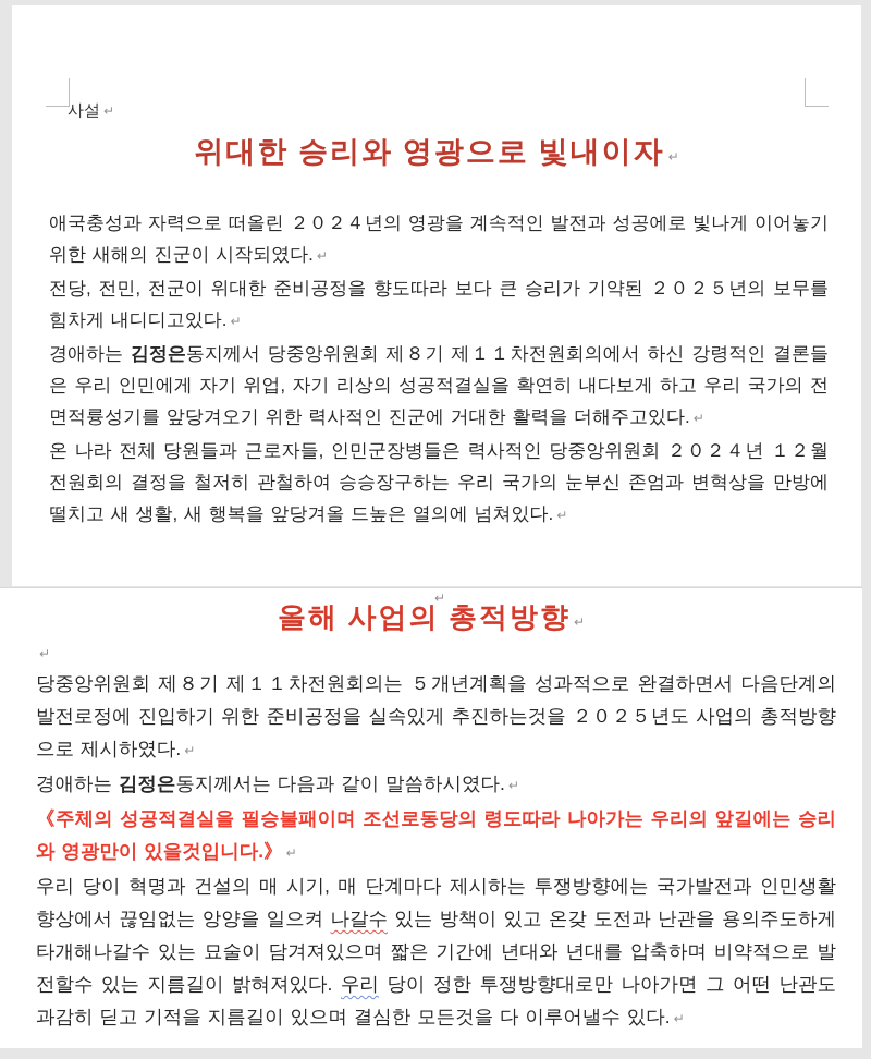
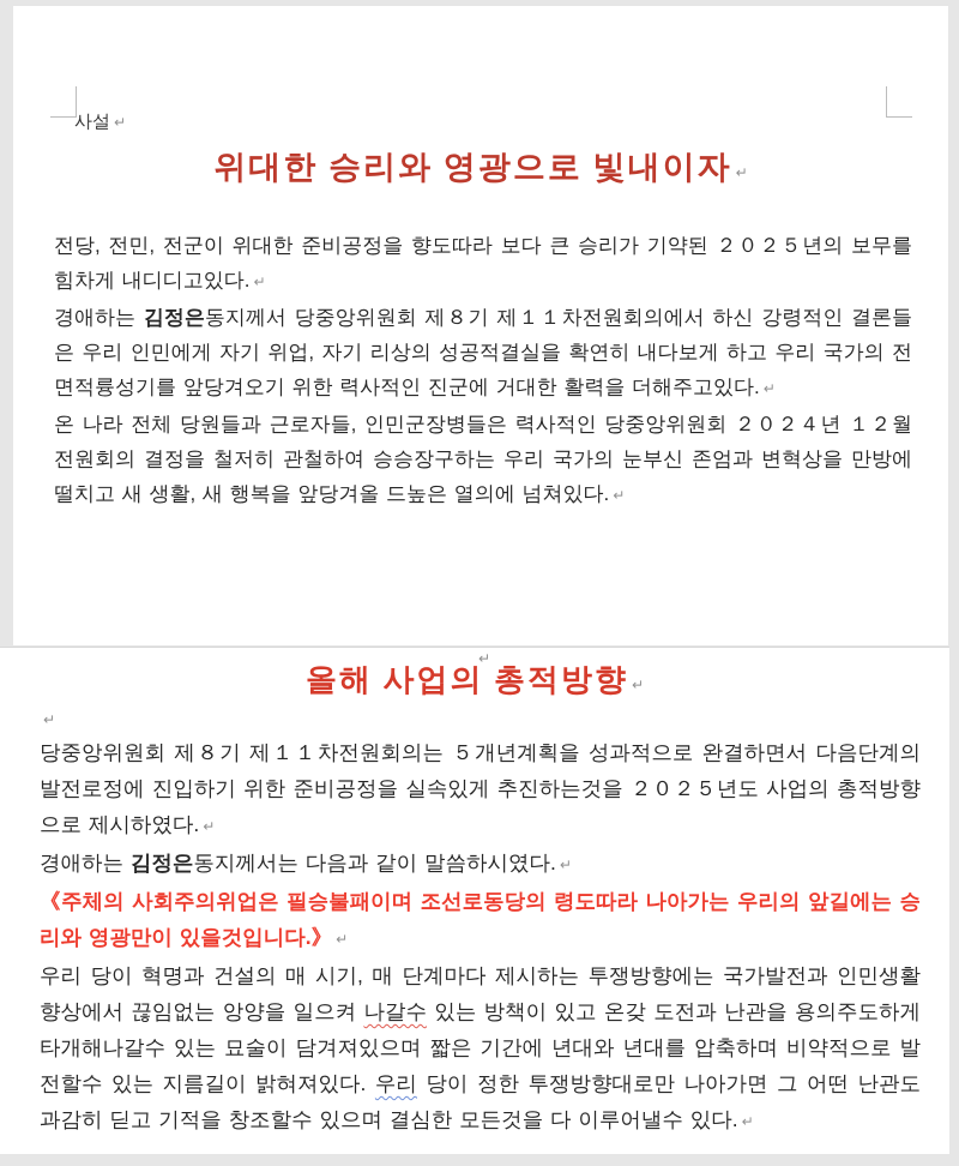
  사설 ↵
  위대한 승리와 영광으로 빛내이자 ↵
- 애국충성과 자력으로 떠올린 ２０２４년의 영광을 계속적인 발전과 성공에로 빛나게 이어놓기 위한 새해의 진군이 시작되였다. ↵
  전당, 전민, 전군이 위대한 준비공정을 향도따라 보다 큰 승리가 기약된 ２０２５년의 보무를 힘차게 내디디고있다. ↵
  경애하는 김정은동지께서 당중앙위원회 제８기 제１１차전원회의에서 하신 강령적인 결론들은 우리 인민에게 자기 위업, 자기 리상의 성공적결실을 확연히 내다보게 하고 우리 국가의 전면적륭성기를 앞당겨오기 위한 력사적인 진군에 거대한 활력을 더해주고있다. ↵
  온 나라 전체 당원들과 근로자들, 인민군장병들은 력사적인 당중앙위원회 ２０２４년 １２월전원회의 결정을 철저히 관철하여 승승장구하는 우리 국가의 눈부신 존엄과 변혁상을 만방에 떨치고 새 생활, 새 행복을 앞당겨올 드높은 열의에 넘쳐있다. ↵
  ↵
  올해 사업의 총적방향 ↵
  ↵
  당중앙위원회 제８기 제１１차전원회의는 ５개년계획을 성과적으로 완결하면서 다음단계의 발전로정에 진입하기 위한 준비공정을 실속있게 추진하는것을 ２０２５년도 사업의 총적방향으로 제시하였다. ↵
  경애하는 김정은동지께서는 다음과 같이 말씀하시였다. ↵
- 《주체의 성공적결실을 필승불패이며 조선로동당의 령도따라 나아가는 우리의 앞길에는 승리와 영광만이 있을것입니다.》 ↵
+ 《주체의 사회주의위업은 필승불패이며 조선로동당의 령도따라 나아가는 우리의 앞길에는 승리와 영광만이 있을것입니다.》 ↵
- 우리 당이 혁명과 건설의 매 시기, 매 단계마다 제시하는 투쟁방향에는 국가발전과 인민생활 향상에서 끊임없는 앙양을 일으켜 나갈수 있는 방책이 있고 온갖 도전과 난관을 용의주도하게 타개해나갈수 있는 묘술이 담겨져있으며 짧은 기간에 년대와 년대를 압축하며 비약적으로 발전할수 있는 지름길이 밝혀져있다. 우리 당이 정한 투쟁방향대로만 나아가면 그 어떤 난관도 과감히 딛고 기적을 지름길이 있으며 결심한 모든것을 다 이루어낼수 있다. ↵
+ 우리 당이 혁명과 건설의 매 시기, 매 단계마다 제시하는 투쟁방향에는 국가발전과 인민생활 향상에서 끊임없는 앙양을 일으켜 나갈수 있는 방책이 있고 온갖 도전과 난관을 용의주도하게 타개해나갈수 있는 묘술이 담겨져있으며 짧은 기간에 년대와 년대를 압축하며 비약적으로 발전할수 있는 지름길이 밝혀져있다. 우리 당이 정한 투쟁방향대로만 나아가면 그 어떤 난관도 과감히 딛고 기적을 창조할수 있으며 결심한 모든것을 다 이루어낼수 있다. ↵
